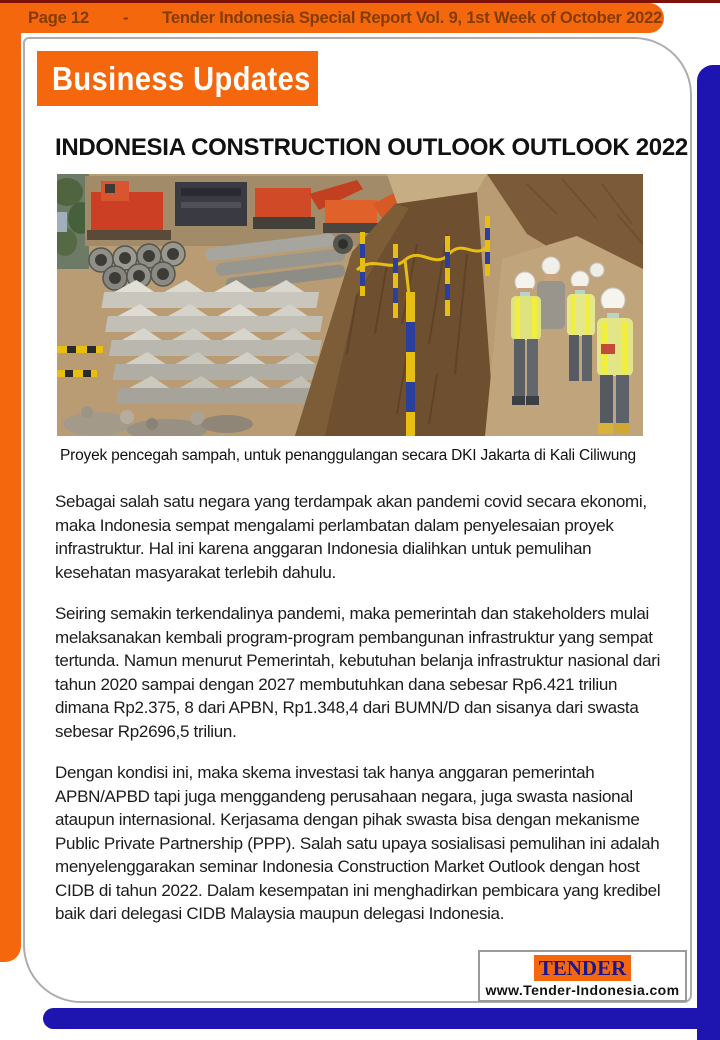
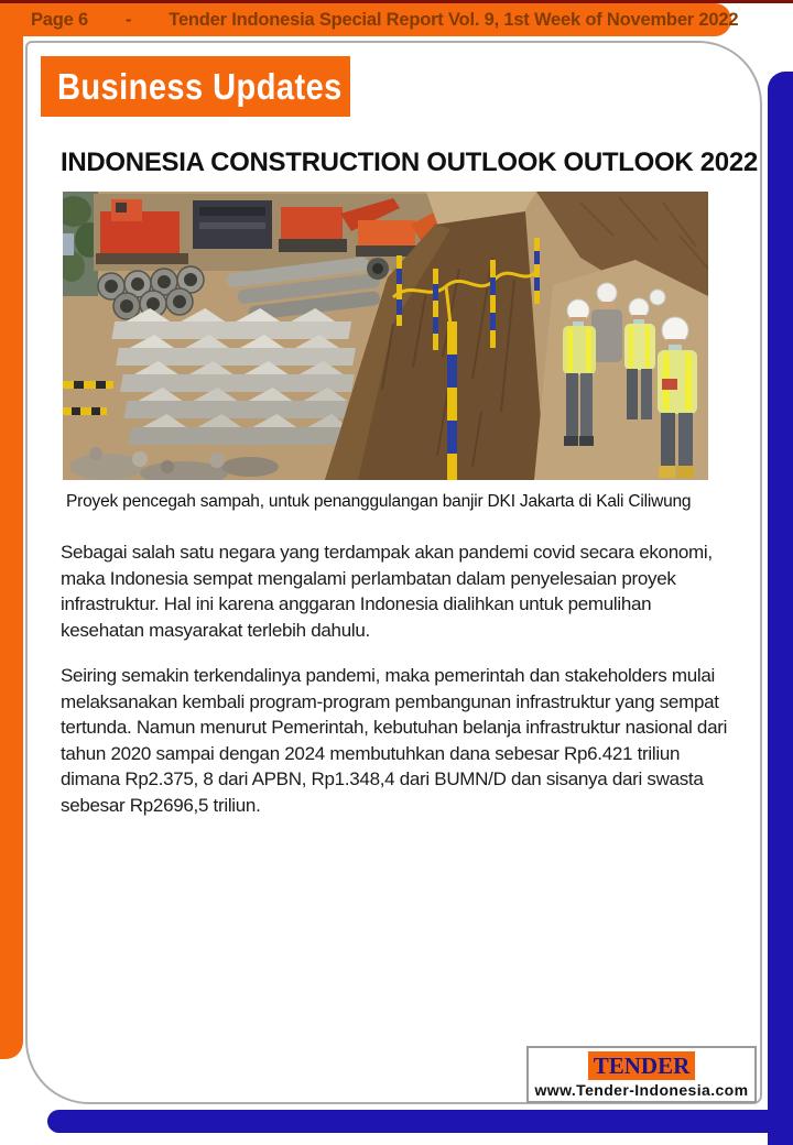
- Page 12
+ Page 6
  -
- Tender Indonesia Special Report Vol. 9, 1st Week of October 2022
+ Tender Indonesia Special Report Vol. 9, 1st Week of November 2022
  Business Updates
  INDONESIA CONSTRUCTION OUTLOOK OUTLOOK 2022
- Proyek pencegah sampah, untuk penanggulangan secara DKI Jakarta di Kali Ciliwung
+ Proyek pencegah sampah, untuk penanggulangan banjir DKI Jakarta di Kali Ciliwung
  Sebagai salah satu negara yang terdampak akan pandemi covid secara ekonomi, maka Indonesia sempat mengalami perlambatan dalam penyelesaian proyek infrastruktur. Hal ini karena anggaran Indonesia dialihkan untuk pemulihan kesehatan masyarakat terlebih dahulu.
- Seiring semakin terkendalinya pandemi, maka pemerintah dan stakeholders mulai melaksanakan kembali program-program pembangunan infrastruktur yang sempat tertunda. Namun menurut Pemerintah, kebutuhan belanja infrastruktur nasional dari tahun 2020 sampai dengan 2027 membutuhkan dana sebesar Rp6.421 triliun dimana Rp2.375, 8 dari APBN, Rp1.348,4 dari BUMN/D dan sisanya dari swasta sebesar Rp2696,5 triliun.
+ Seiring semakin terkendalinya pandemi, maka pemerintah dan stakeholders mulai melaksanakan kembali program-program pembangunan infrastruktur yang sempat tertunda. Namun menurut Pemerintah, kebutuhan belanja infrastruktur nasional dari tahun 2020 sampai dengan 2024 membutuhkan dana sebesar Rp6.421 triliun dimana Rp2.375, 8 dari APBN, Rp1.348,4 dari BUMN/D dan sisanya dari swasta sebesar Rp2696,5 triliun.
- Dengan kondisi ini, maka skema investasi tak hanya anggaran pemerintah APBN/APBD tapi juga menggandeng perusahaan negara, juga swasta nasional ataupun internasional. Kerjasama dengan pihak swasta bisa dengan mekanisme Public Private Partnership (PPP). Salah satu upaya sosialisasi pemulihan ini adalah menyelenggarakan seminar Indonesia Construction Market Outlook dengan host CIDB di tahun 2022. Dalam kesempatan ini menghadirkan pembicara yang kredibel baik dari delegasi CIDB Malaysia maupun delegasi Indonesia.
  TENDER
  www.Tender-Indonesia.com
